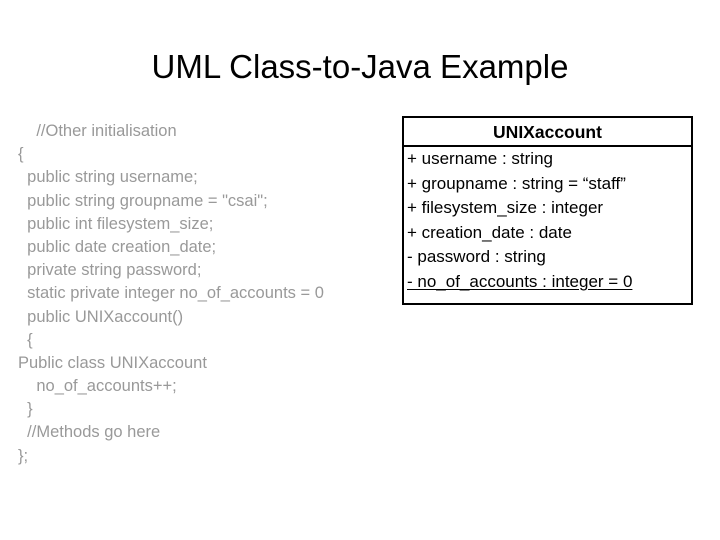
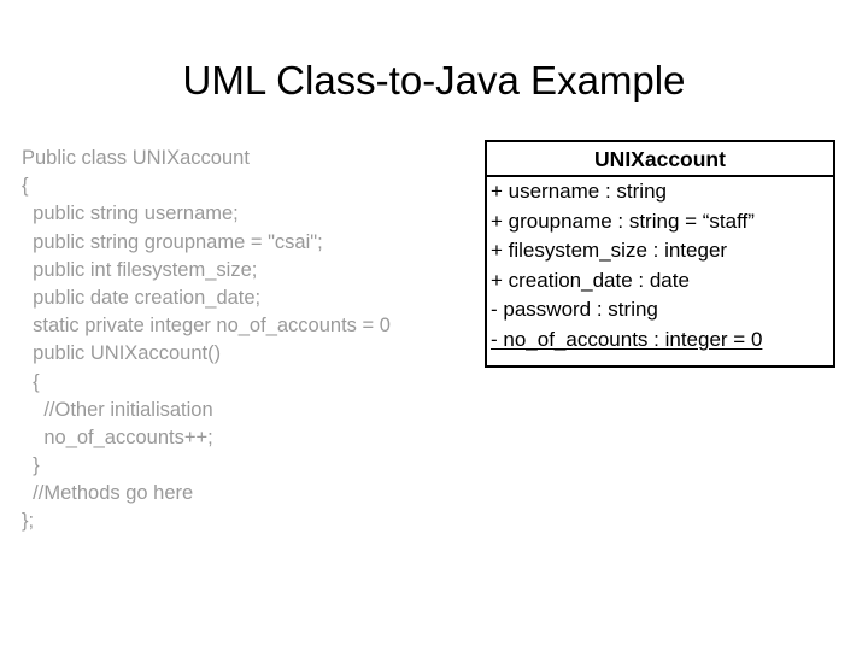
  UML Class-to-Java Example
- //Other initialisation
+ Public class UNIXaccount
  {
  public string username;
  public string groupname = "csai";
  public int filesystem_size;
  public date creation_date;
- private string password;
  static private integer no_of_accounts = 0
  public UNIXaccount()
  {
- Public class UNIXaccount
+ //Other initialisation
  no_of_accounts++;
  }
  //Methods go here
  };
  UNIXaccount
  + username : string
  + groupname : string = “staff”
  + filesystem_size : integer
  + creation_date : date
  - password : string
  - no_of_accounts : integer = 0
